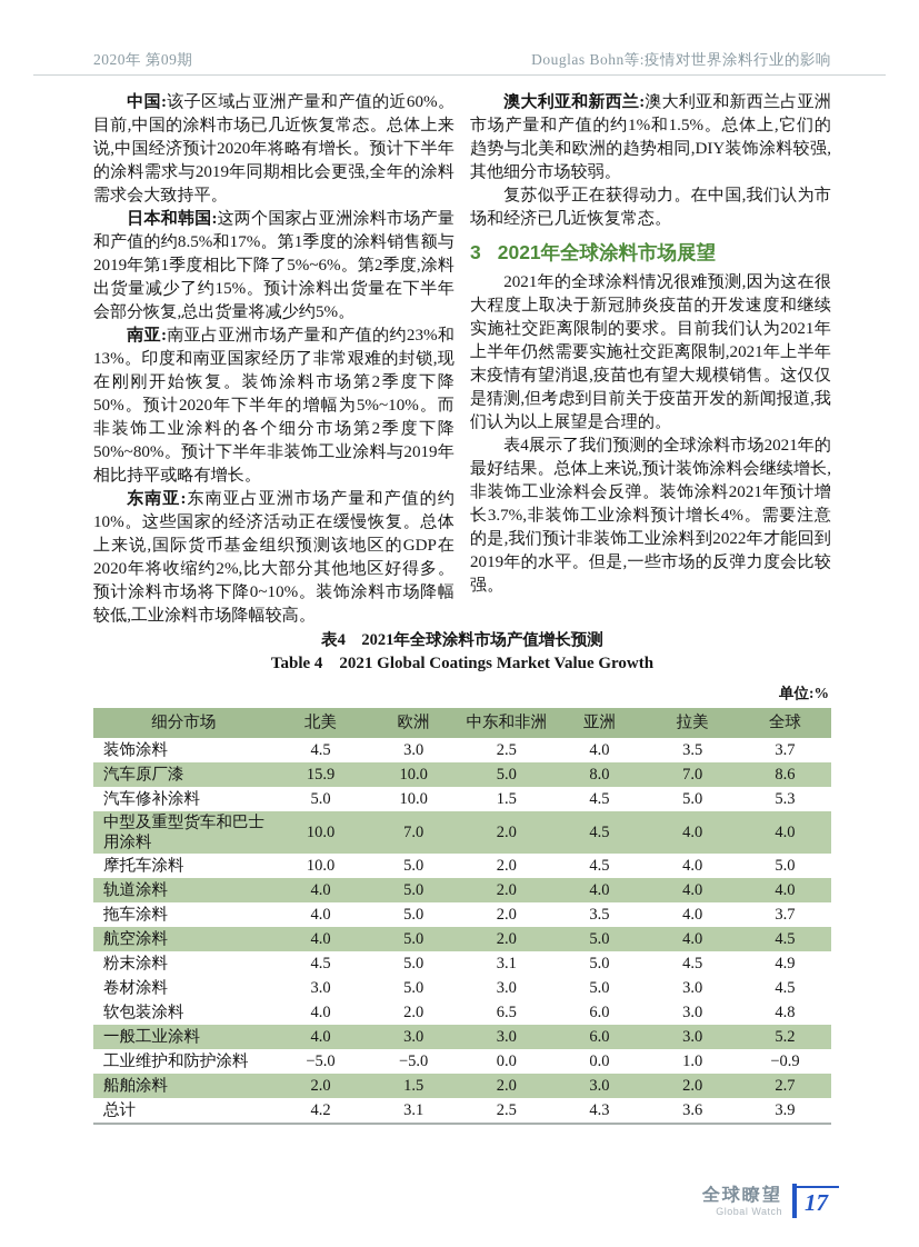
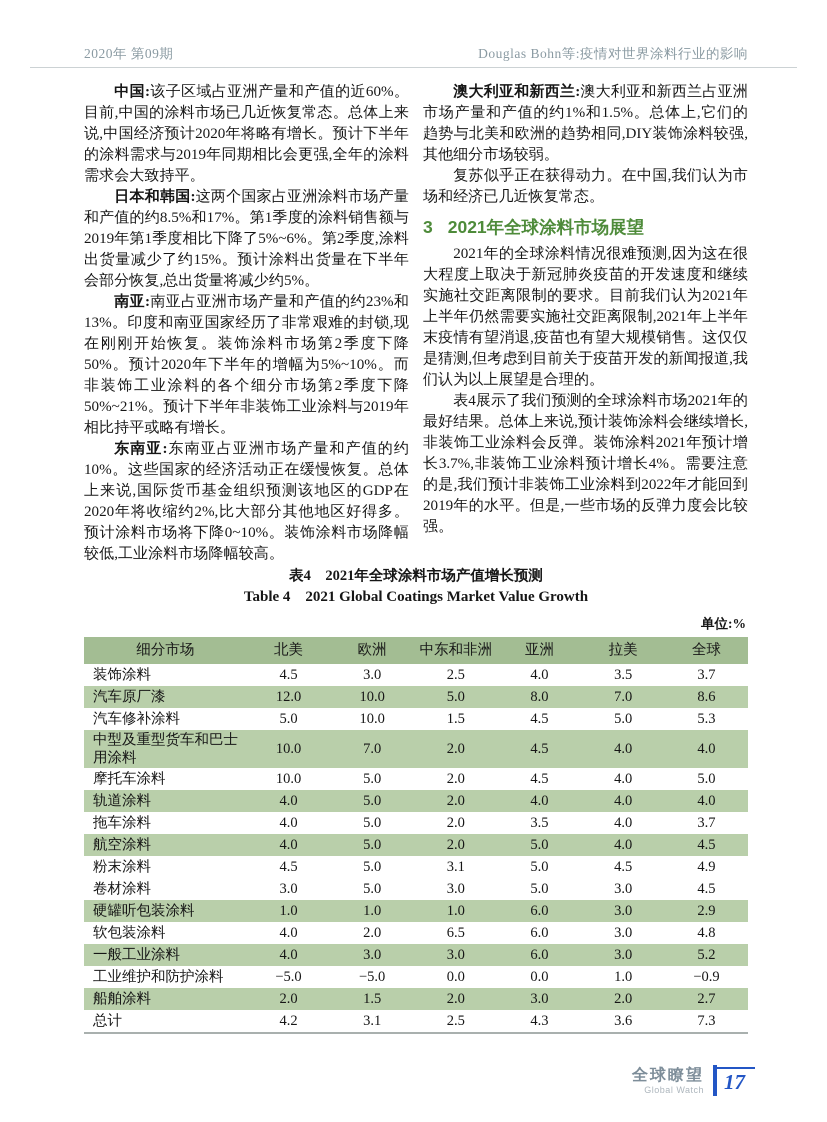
  2020年 第09期
  Douglas Bohn等:疫情对世界涂料行业的影响
  中国:该子区域占亚洲产量和产值的近60%。目前,中国的涂料市场已几近恢复常态。总体上来说,中国经济预计2020年将略有增长。预计下半年的涂料需求与2019年同期相比会更强,全年的涂料需求会大致持平。
  日本和韩国:这两个国家占亚洲涂料市场产量和产值的约8.5%和17%。第1季度的涂料销售额与2019年第1季度相比下降了5%~6%。第2季度,涂料出货量减少了约15%。预计涂料出货量在下半年会部分恢复,总出货量将减少约5%。
- 南亚:南亚占亚洲市场产量和产值的约23%和13%。印度和南亚国家经历了非常艰难的封锁,现在刚刚开始恢复。装饰涂料市场第2季度下降50%。预计2020年下半年的增幅为5%~10%。而非装饰工业涂料的各个细分市场第2季度下降50%~80%。预计下半年非装饰工业涂料与2019年相比持平或略有增长。
+ 南亚:南亚占亚洲市场产量和产值的约23%和13%。印度和南亚国家经历了非常艰难的封锁,现在刚刚开始恢复。装饰涂料市场第2季度下降50%。预计2020年下半年的增幅为5%~10%。而非装饰工业涂料的各个细分市场第2季度下降50%~21%。预计下半年非装饰工业涂料与2019年相比持平或略有增长。
  东南亚:东南亚占亚洲市场产量和产值的约10%。这些国家的经济活动正在缓慢恢复。总体上来说,国际货币基金组织预测该地区的GDP在2020年将收缩约2%,比大部分其他地区好得多。预计涂料市场将下降0~10%。装饰涂料市场降幅较低,工业涂料市场降幅较高。
  澳大利亚和新西兰:澳大利亚和新西兰占亚洲市场产量和产值的约1%和1.5%。总体上,它们的趋势与北美和欧洲的趋势相同,DIY装饰涂料较强,其他细分市场较弱。
  复苏似乎正在获得动力。在中国,我们认为市场和经济已几近恢复常态。
  3
  2021年全球涂料市场展望
  2021年的全球涂料情况很难预测,因为这在很大程度上取决于新冠肺炎疫苗的开发速度和继续实施社交距离限制的要求。目前我们认为2021年上半年仍然需要实施社交距离限制,2021年上半年末疫情有望消退,疫苗也有望大规模销售。这仅仅是猜测,但考虑到目前关于疫苗开发的新闻报道,我们认为以上展望是合理的。
  表4展示了我们预测的全球涂料市场2021年的最好结果。总体上来说,预计装饰涂料会继续增长,非装饰工业涂料会反弹。装饰涂料2021年预计增长3.7%,非装饰工业涂料预计增长4%。需要注意的是,我们预计非装饰工业涂料到2022年才能回到2019年的水平。但是,一些市场的反弹力度会比较强。
  表4 2021年全球涂料市场产值增长预测
  Table 4 2021 Global Coatings Market Value Growth
  单位:%
  细分市场	北美	欧洲	中东和非洲	亚洲	拉美	全球
  装饰涂料	4.5	3.0	2.5	4.0	3.5	3.7
- 汽车原厂漆	15.9	10.0	5.0	8.0	7.0	8.6
+ 汽车原厂漆	12.0	10.0	5.0	8.0	7.0	8.6
  汽车修补涂料	5.0	10.0	1.5	4.5	5.0	5.3
  中型及重型货车和巴士用涂料	10.0	7.0	2.0	4.5	4.0	4.0
  摩托车涂料	10.0	5.0	2.0	4.5	4.0	5.0
  轨道涂料	4.0	5.0	2.0	4.0	4.0	4.0
  拖车涂料	4.0	5.0	2.0	3.5	4.0	3.7
  航空涂料	4.0	5.0	2.0	5.0	4.0	4.5
  粉末涂料	4.5	5.0	3.1	5.0	4.5	4.9
  卷材涂料	3.0	5.0	3.0	5.0	3.0	4.5
+ 硬罐听包装涂料	1.0	1.0	1.0	6.0	3.0	2.9
  软包装涂料	4.0	2.0	6.5	6.0	3.0	4.8
  一般工业涂料	4.0	3.0	3.0	6.0	3.0	5.2
  工业维护和防护涂料	−5.0	−5.0	0.0	0.0	1.0	−0.9
  船舶涂料	2.0	1.5	2.0	3.0	2.0	2.7
- 总计	4.2	3.1	2.5	4.3	3.6	3.9
+ 总计	4.2	3.1	2.5	4.3	3.6	7.3
  全球瞭望
  Global Watch
  17
